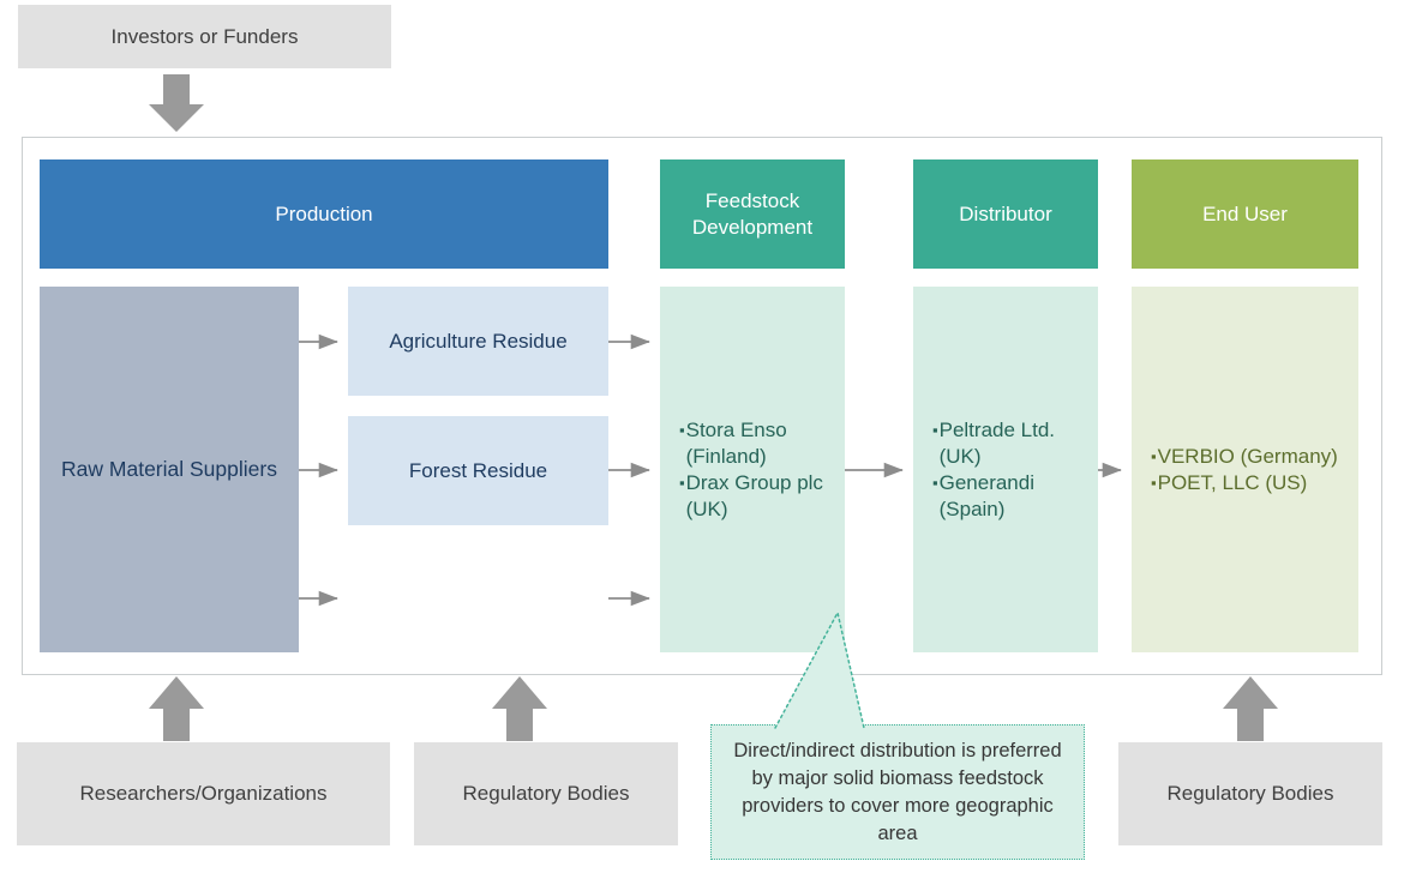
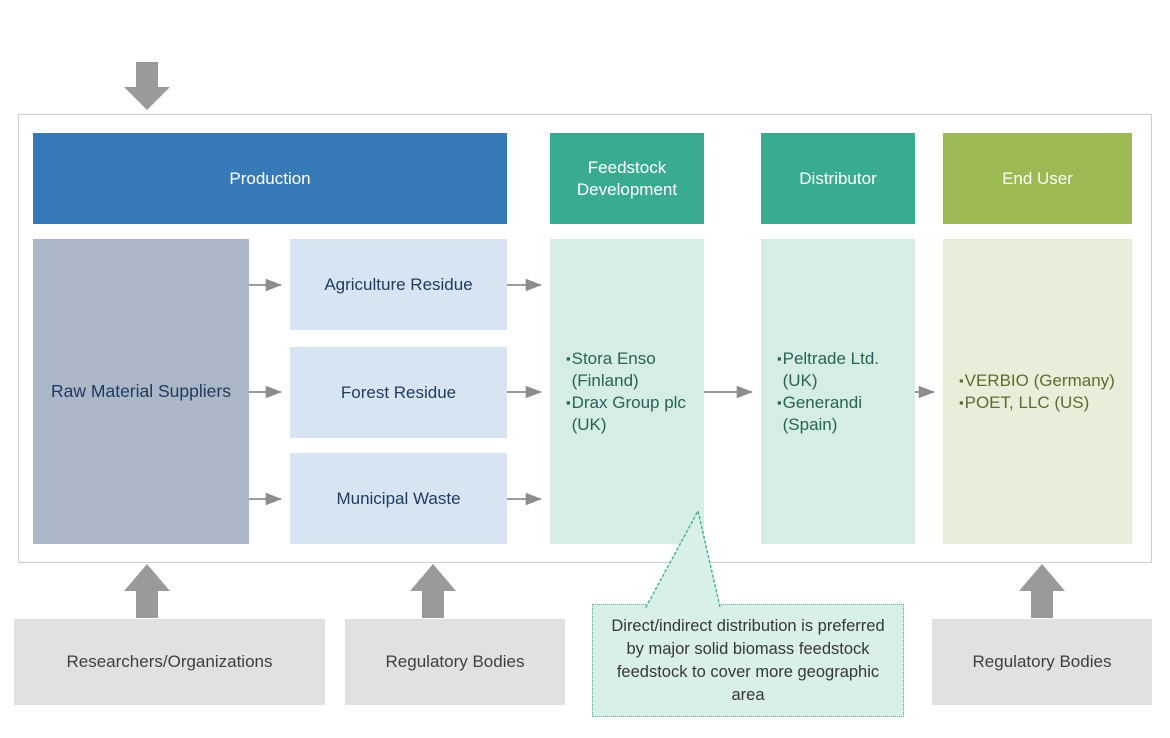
- Investors or Funders
  Production
  Feedstock Development
  Distributor
  End User
  Raw Material Suppliers
  Agriculture Residue
  Forest Residue
+ Municipal Waste
  ▪
  Stora Enso (Finland)
  ▪
  Drax Group plc (UK)
  ▪
  Peltrade Ltd. (UK)
  ▪
  Generandi (Spain)
  ▪
  VERBIO (Germany)
  ▪
  POET, LLC (US)
  Researchers/Organizations
  Regulatory Bodies
  Regulatory Bodies
- Direct/indirect distribution is preferred by major solid biomass feedstock providers to cover more geographic area
+ Direct/indirect distribution is preferred by major solid biomass feedstock feedstock to cover more geographic area
